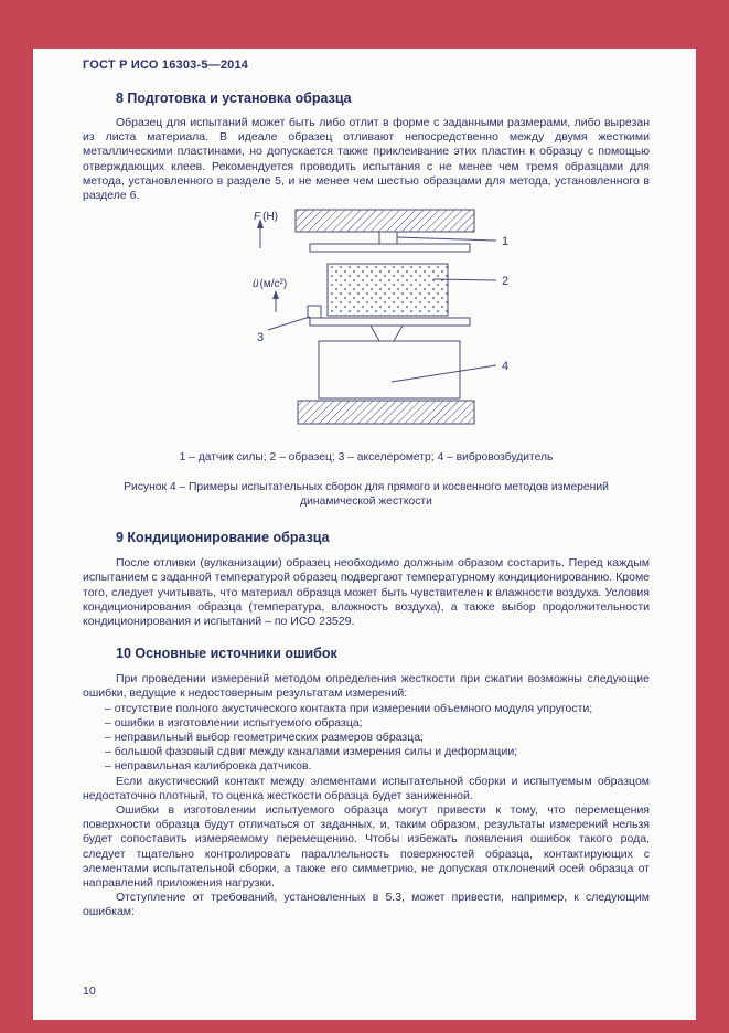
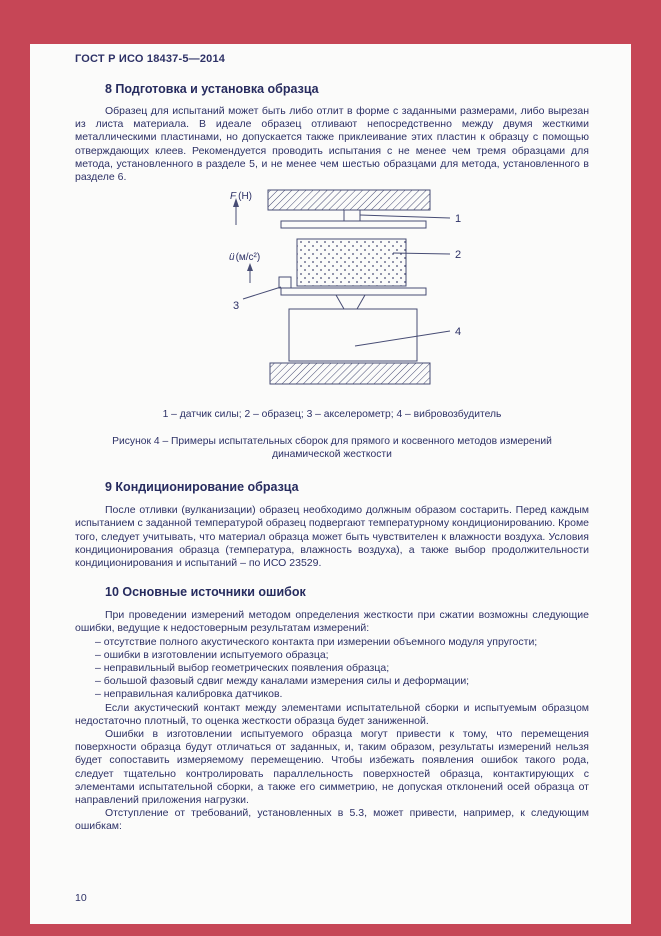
- ГОСТ Р ИСО 16303-5—2014
+ ГОСТ Р ИСО 18437-5—2014
  8 Подготовка и установка образца
  Образец для испытаний может быть либо отлит в форме с заданными размерами, либо вырезан из листа материала. В идеале образец отливают непосредственно между двумя жесткими металлическими пластинами, но допускается также приклеивание этих пластин к образцу с помощью отверждающих клеев. Рекомендуется проводить испытания с не менее чем тремя образцами для метода, установленного в разделе 5, и не менее чем шестью образцами для метода, установленного в разделе 6.
  F (Н)
  ü(м/с²)
  1
  2
  3
  4
  1 – датчик силы; 2 – образец; 3 – акселерометр; 4 – вибровозбудитель
  Рисунок 4 – Примеры испытательных сборок для прямого и косвенного методов измерений динамической жесткости
  9 Кондиционирование образца
  После отливки (вулканизации) образец необходимо должным образом состарить. Перед каждым испытанием с заданной температурой образец подвергают температурному кондиционированию. Кроме того, следует учитывать, что материал образца может быть чувствителен к влажности воздуха. Условия кондиционирования образца (температура, влажность воздуха), а также выбор продолжительности кондиционирования и испытаний – по ИСО 23529.
  10 Основные источники ошибок
  При проведении измерений методом определения жесткости при сжатии возможны следующие ошибки, ведущие к недостоверным результатам измерений:
  – отсутствие полного акустического контакта при измерении объемного модуля упругости;
  – ошибки в изготовлении испытуемого образца;
- – неправильный выбор геометрических размеров образца;
+ – неправильный выбор геометрических появления образца;
  – большой фазовый сдвиг между каналами измерения силы и деформации;
  – неправильная калибровка датчиков.
  Если акустический контакт между элементами испытательной сборки и испытуемым образцом недостаточно плотный, то оценка жесткости образца будет заниженной.
  Ошибки в изготовлении испытуемого образца могут привести к тому, что перемещения поверхности образца будут отличаться от заданных, и, таким образом, результаты измерений нельзя будет сопоставить измеряемому перемещению. Чтобы избежать появления ошибок такого рода, следует тщательно контролировать параллельность поверхностей образца, контактирующих с элементами испытательной сборки, а также его симметрию, не допуская отклонений осей образца от направлений приложения нагрузки.
  Отступление от требований, установленных в 5.3, может привести, например, к следующим ошибкам:
  10
